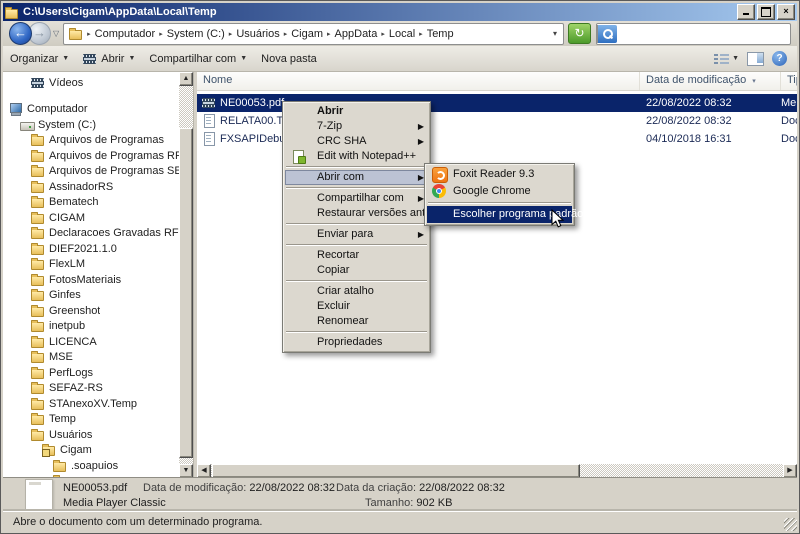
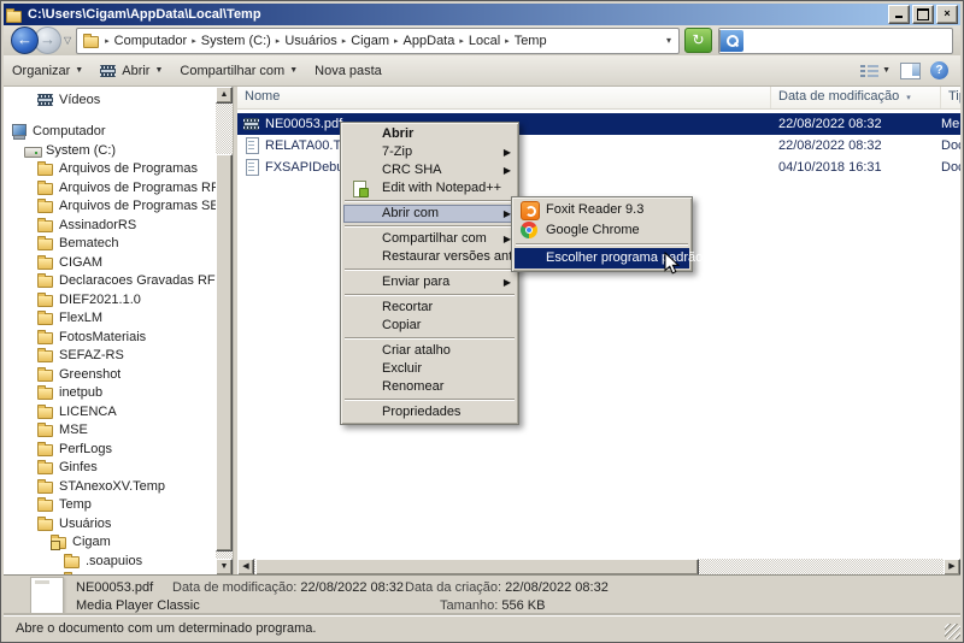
  C:\Users\Cigam\AppData\Local\Temp
  ×
  ←
  →
  ▽
  Computador
  System (C:)
  Usuários
  Cigam
  AppData
  Local
  Temp
  ▾
  ↻
  Organizar
  Abrir
  Compartilhar com
  Nova pasta
  ?
  Vídeos
  Computador
  System (C:)
  Arquivos de Programas
  Arquivos de Programas R
  Arquivos de Programas SE
  AssinadorRS
  Bematech
  CIGAM
  Declaracoes Gravadas RF
  DIEF2021.1.0
  FlexLM
  FotosMateriais
- Ginfes
+ SEFAZ-RS
  Greenshot
  inetpub
  LICENCA
  MSE
  PerfLogs
- SEFAZ-RS
+ Ginfes
  STAnexoXV.Temp
  Temp
  Usuários
  Cigam
  .soapuios
  Nome
  Data de modificação
  NE00053.pd
  22/08/2022 08:32
  Me
  RELATA00.T
  22/08/2022 08:32
  FXSAPIDeb
  04/10/2018 16:31
  NE00053.pdf
  Data de modificação: 22/08/2022 08:32
  Data da criação: 22/08/2022 08:32
  Media Player Classic
- Tamanho: 902 KB
+ Tamanho: 556 KB
  Abre o documento com um determinado programa.
  Abrir
  7-Zip
  ▶
  CRC SHA
  ▶
  Edit with Notepad++
  Abrir com
  ▶
  Compartilhar com
  ▶
  Enviar para
  ▶
  Recortar
  Copiar
  Criar atalho
  Excluir
  Renomear
  Propriedades
  Foxit Reader 9.3
  Google Chrome
  Escolher programaadrão...
